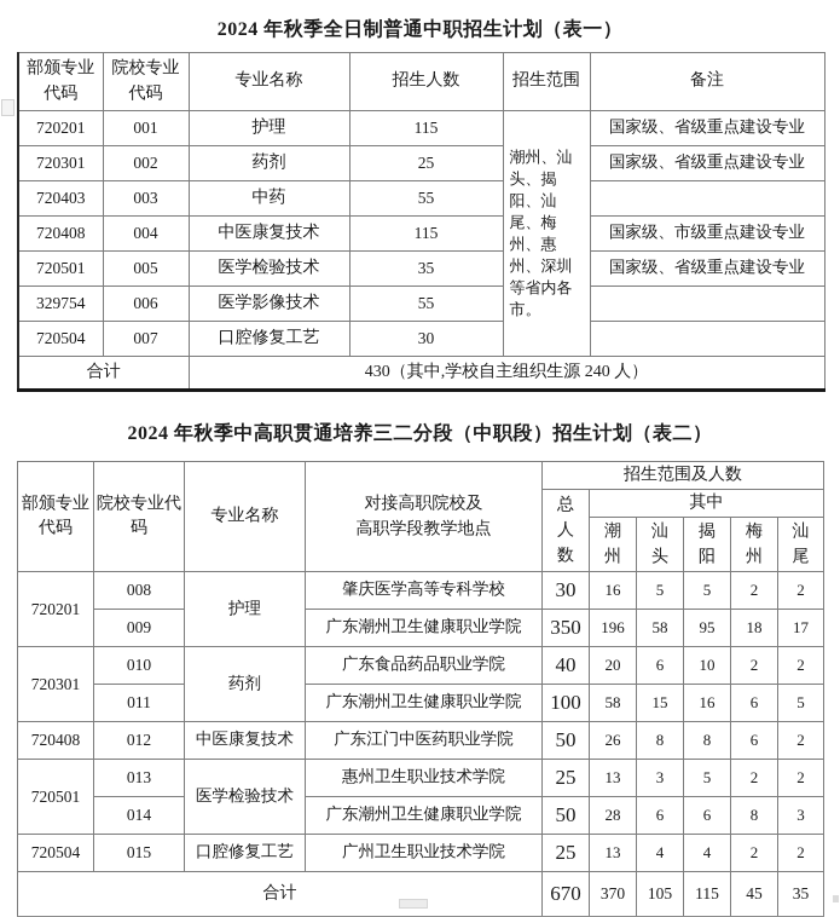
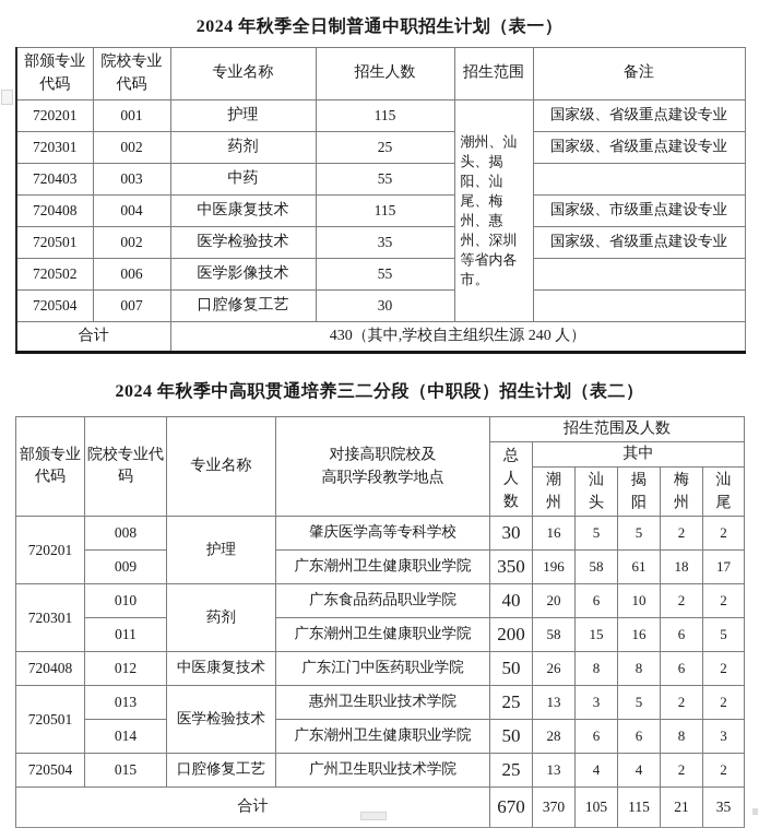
  2024 年秋季全日制普通中职招生计划（表一）
  部颁专业代码	院校专业代码	专业名称	招生人数	招生范围	备注
  720201	001	护理	115	潮州、汕头、揭阳、汕尾、梅州、惠州、深圳等省内各市。	国家级、省级重点建设专业
  720301	002	药剂	25	国家级、省级重点建设专业
  720403	003	中药	55
  720408	004	中医康复技术	115	国家级、市级重点建设专业
- 720501	005	医学检验技术	35	国家级、省级重点建设专业
+ 720501	002	医学检验技术	35	国家级、省级重点建设专业
- 329754	006	医学影像技术	55
+ 720502	006	医学影像技术	55
  720504	007	口腔修复工艺	30
  合计	430（其中,学校自主组织生源 240 人）
  2024 年秋季中高职贯通培养三二分段（中职段）招生计划（表二）
  部颁专业代码	院校专业代码	专业名称	对接高职院校及 高职学段教学地点	招生范围及人数
  总人数	其中
  潮州	汕头	揭阳	梅州	汕尾
  720201	008	护理	肇庆医学高等专科学校	30	16	5	5	2	2
- 009	广东潮州卫生健康职业学院	350	196	58	95	18	17
+ 009	广东潮州卫生健康职业学院	350	196	58	61	18	17
  720301	010	药剂	广东食品药品职业学院	40	20	6	10	2	2
- 011	广东潮州卫生健康职业学院	100	58	15	16	6	5
+ 011	广东潮州卫生健康职业学院	200	58	15	16	6	5
  720408	012	中医康复技术	广东江门中医药职业学院	50	26	8	8	6	2
  720501	013	医学检验技术	惠州卫生职业技术学院	25	13	3	5	2	2
  014	广东潮州卫生健康职业学院	50	28	6	6	8	3
  720504	015	口腔修复工艺	广州卫生职业技术学院	25	13	4	4	2	2
- 合计	670	370	105	115	45	35
+ 合计	670	370	105	115	21	35
